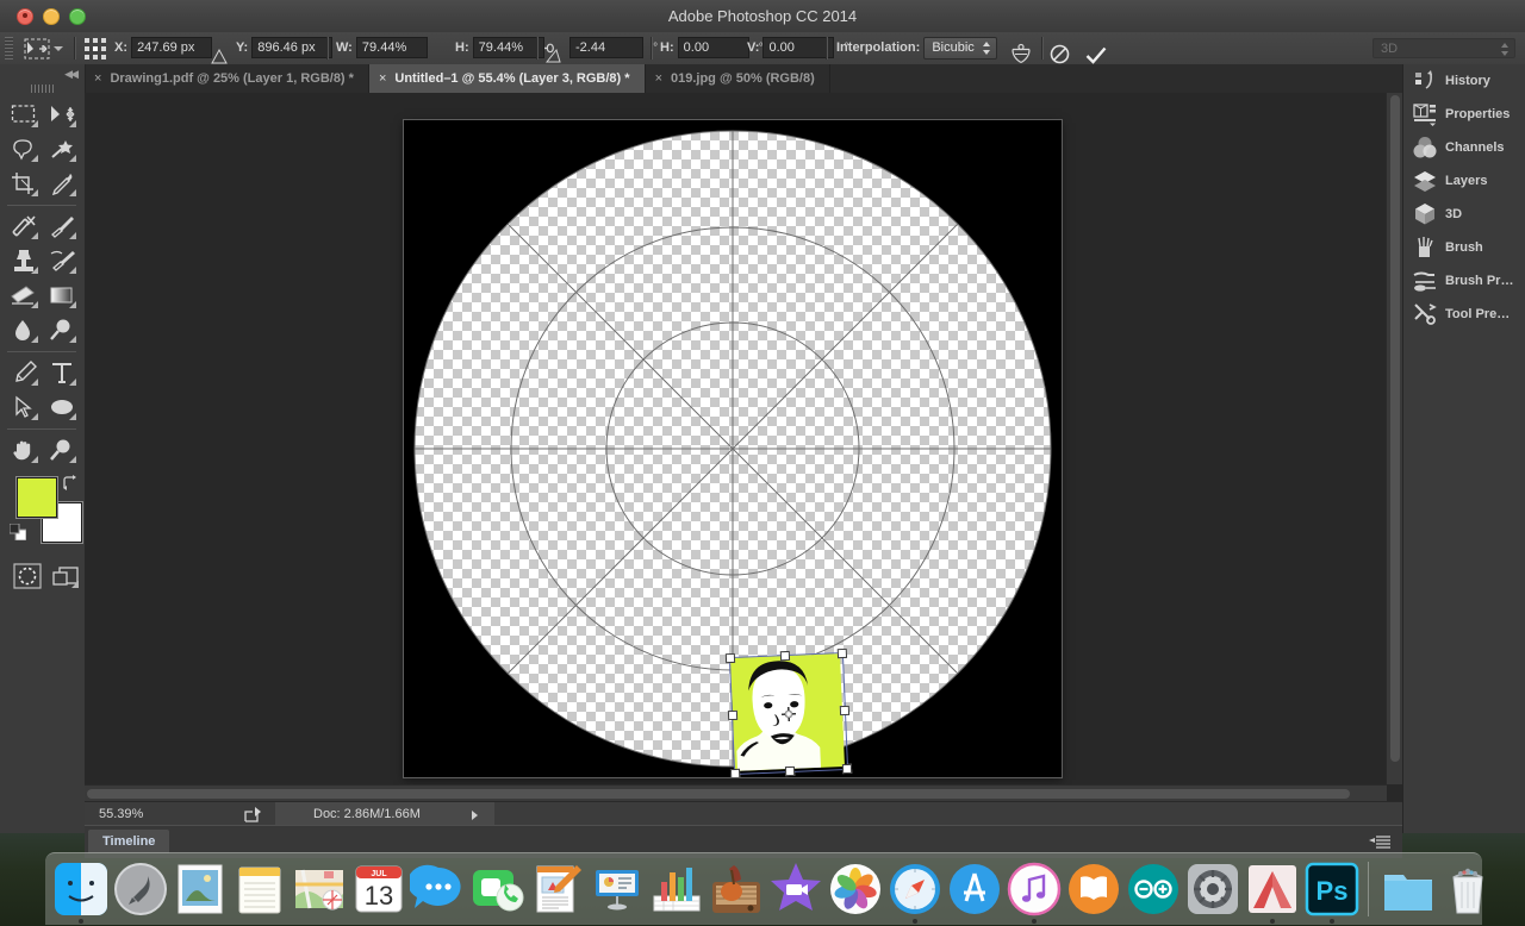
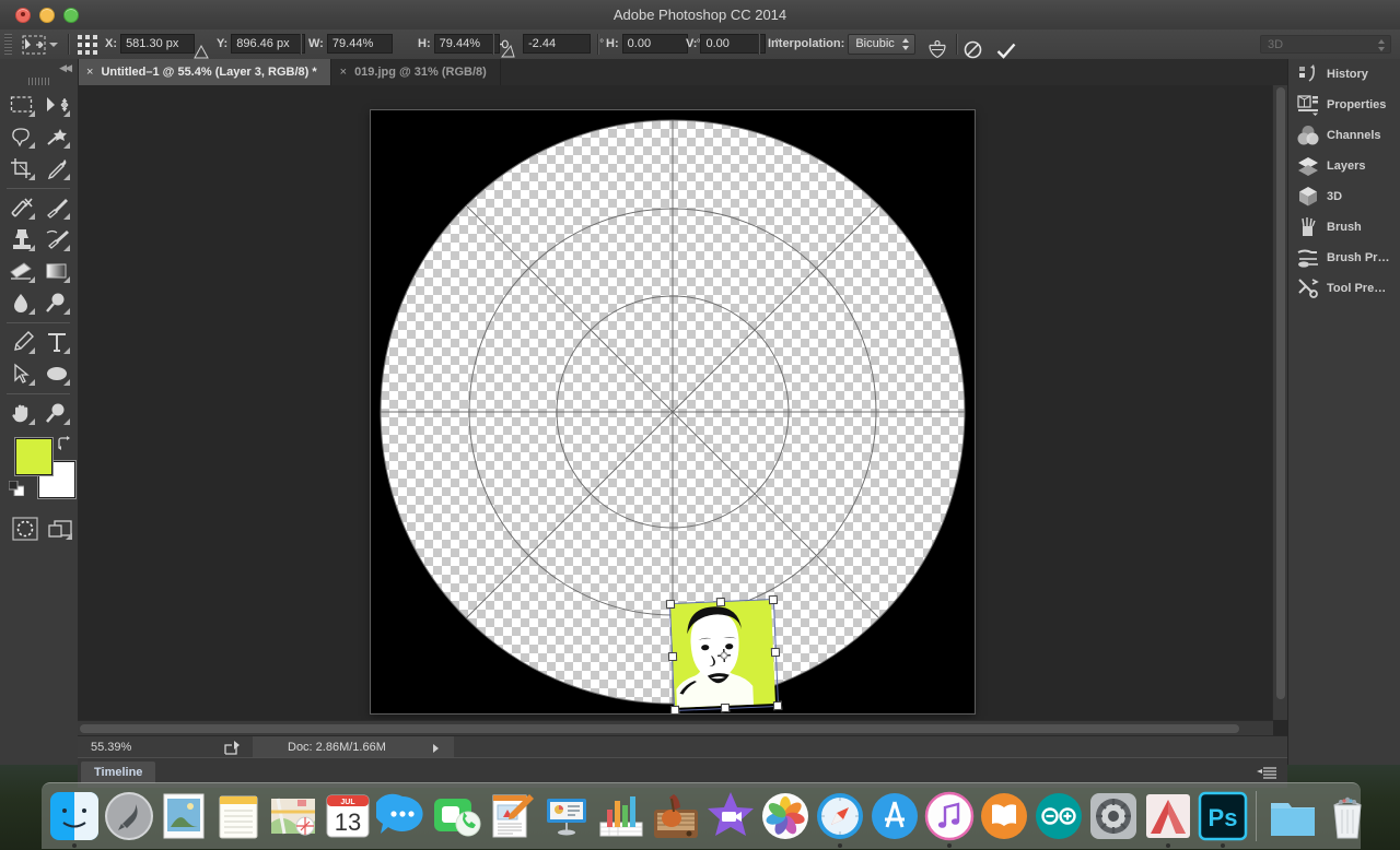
  Adobe Photoshop CC 2014
- X: 247.69 px
+ X: 581.30 px
  Y: 896.46 px
  W: 79.44%
  H: 79.44%
  -2.44 °
  H: 0.00 °
  V: 0.00 °
  Interpolation: Bicubic
  3D
- × Drawing1.pdf @ 25% (Layer 1, RGB/8) *
  × Untitled–1 @ 55.4% (Layer 3, RGB/8) *
- × 019.jpg @ 50% (RGB/8)
+ × 019.jpg @ 31% (RGB/8)
  ◀◀
  55.39%
  Doc: 2.86M/1.66M
  Timeline
  History
  Properties
  Channels
  Layers
  3D
  Brush
  Brush Pr…
  Tool Pre…
  13
  Ps
